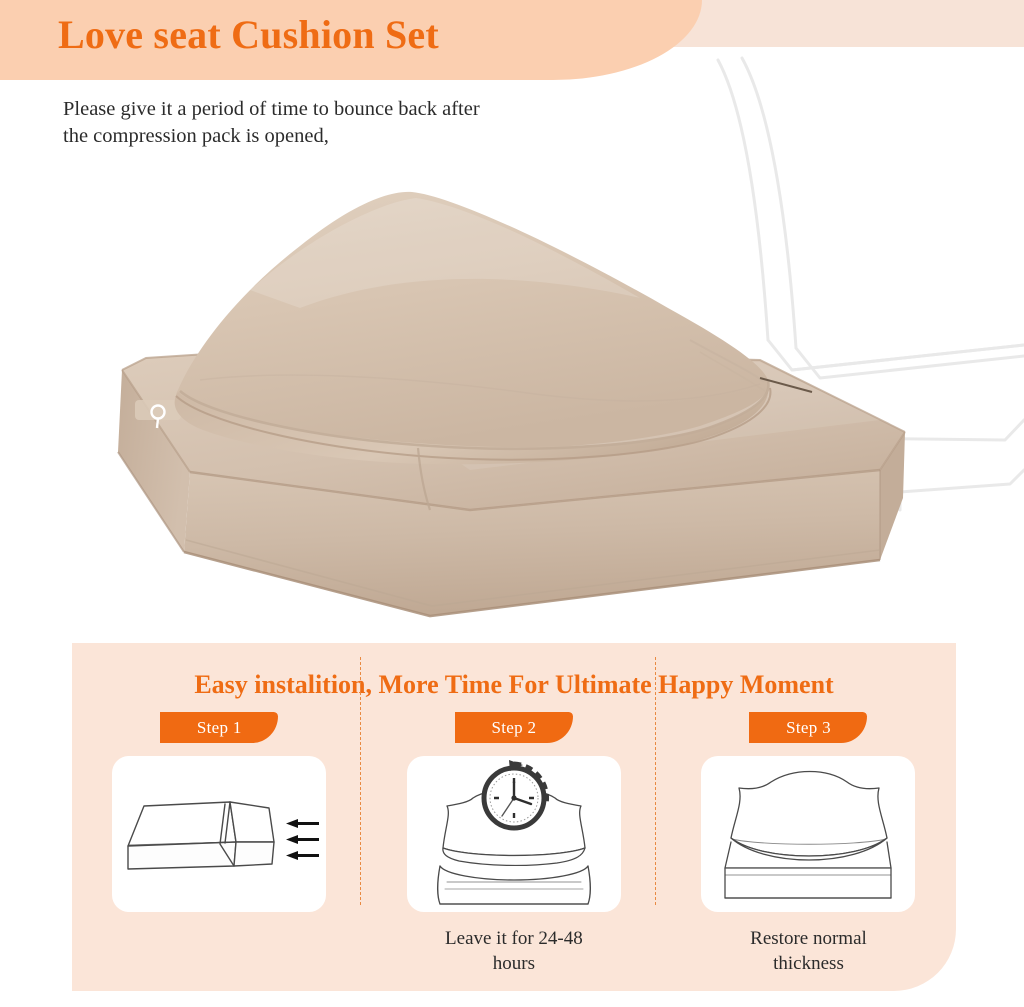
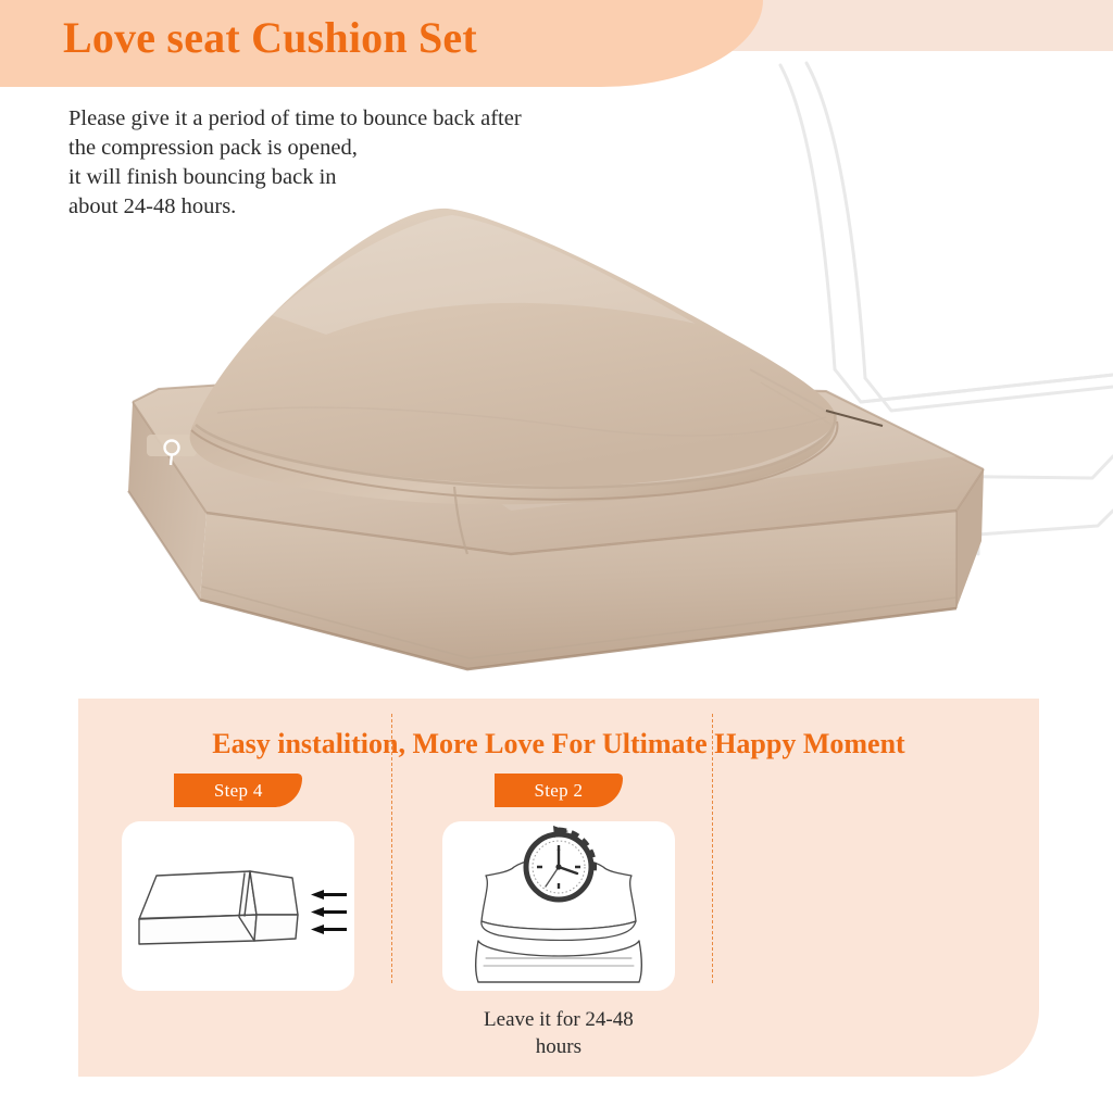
  Love seat Cushion Set
  Please give it a period of time to bounce back after
  the compression pack is opened,
+ it will finish bouncing back in
+ about 24-48 hours.
- Easy instalition, More Time For Ultimate Happy Moment
+ Easy instalition, More Love For Ultimate Happy Moment
- Step 1
+ Step 4
  Step 2
  Leave it for 24-48
  hours
- Step 3
- Restore normal
- thickness
